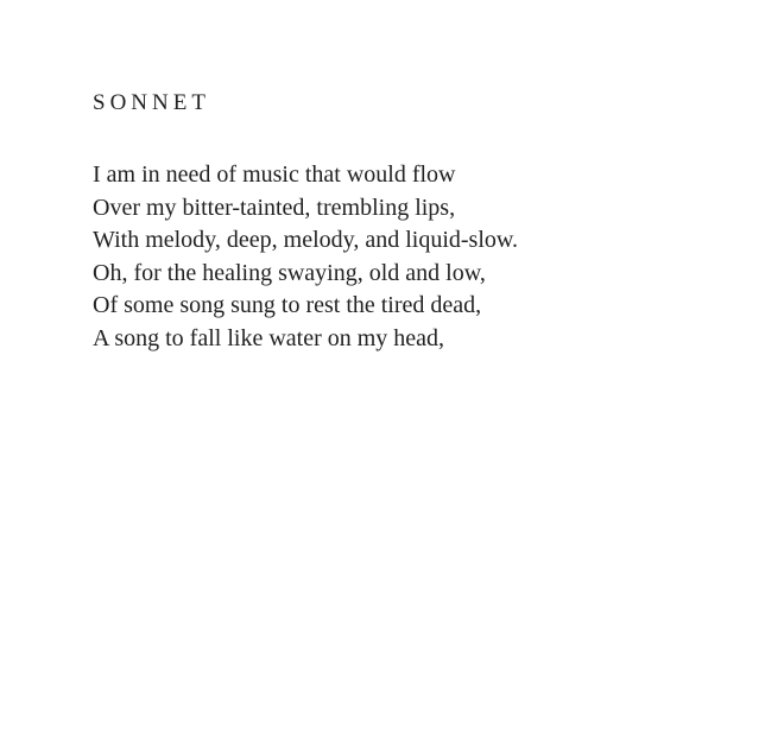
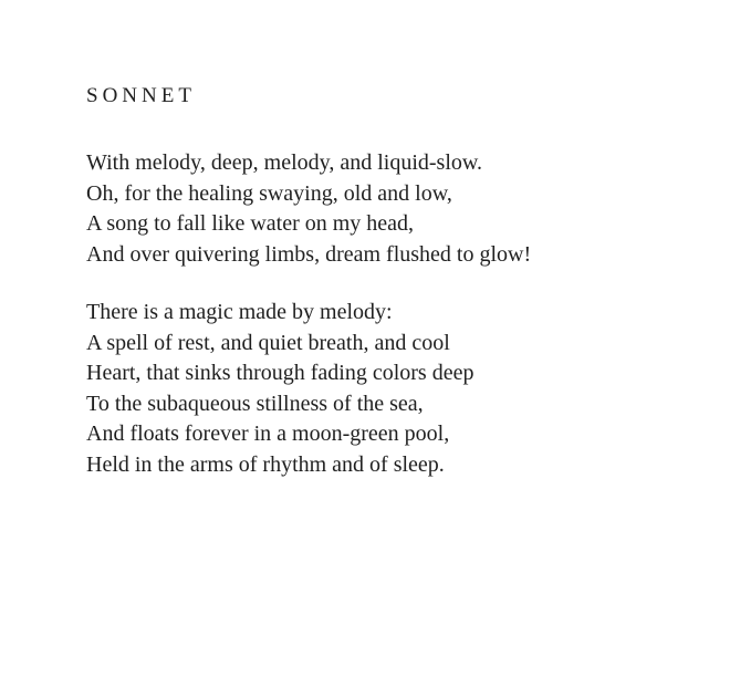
  SONNET
- I am in need of music that would flow
- Over my bitter-tainted, trembling lips,
  With melody, deep, melody, and liquid-slow.
  Oh, for the healing swaying, old and low,
- Of some song sung to rest the tired dead,
  A song to fall like water on my head,
+ And over quivering limbs, dream flushed to glow!
+ There is a magic made by melody:
+ A spell of rest, and quiet breath, and cool
+ Heart, that sinks through fading colors deep
+ To the subaqueous stillness of the sea,
+ And floats forever in a moon-green pool,
+ Held in the arms of rhythm and of sleep.
